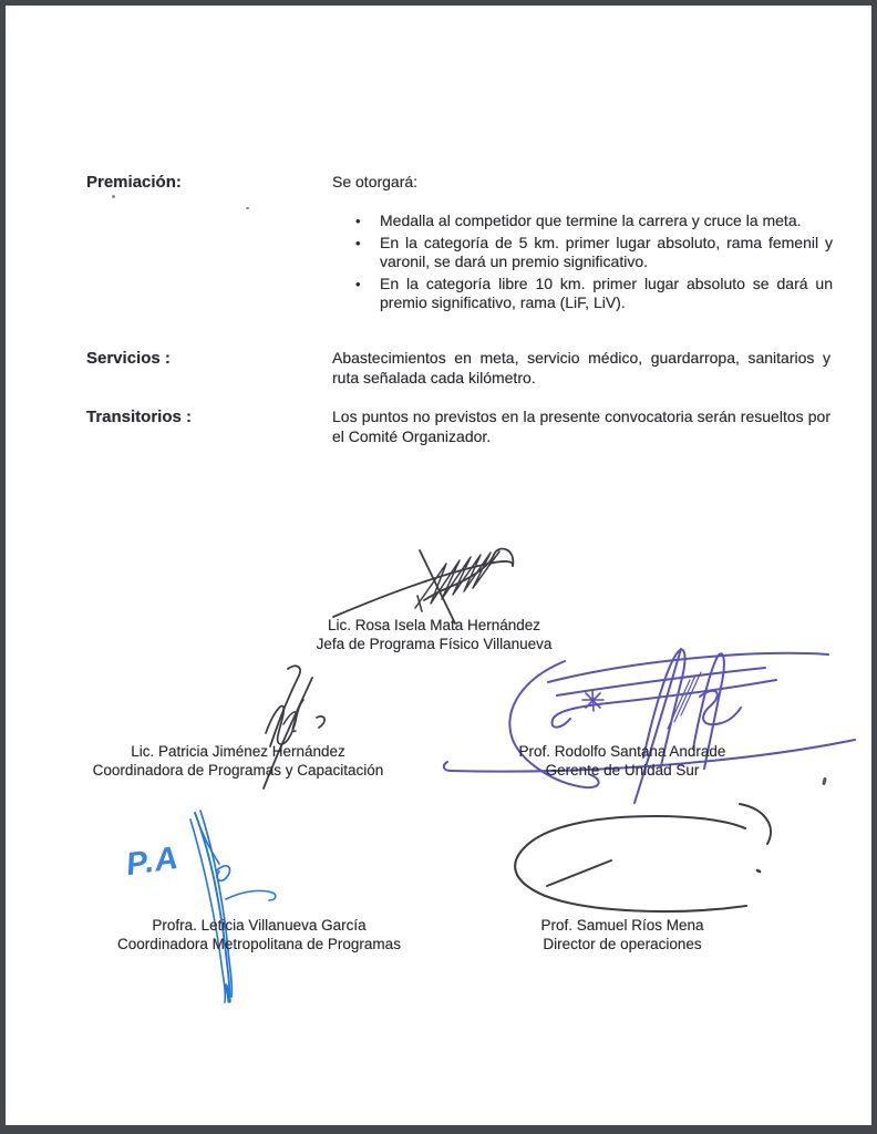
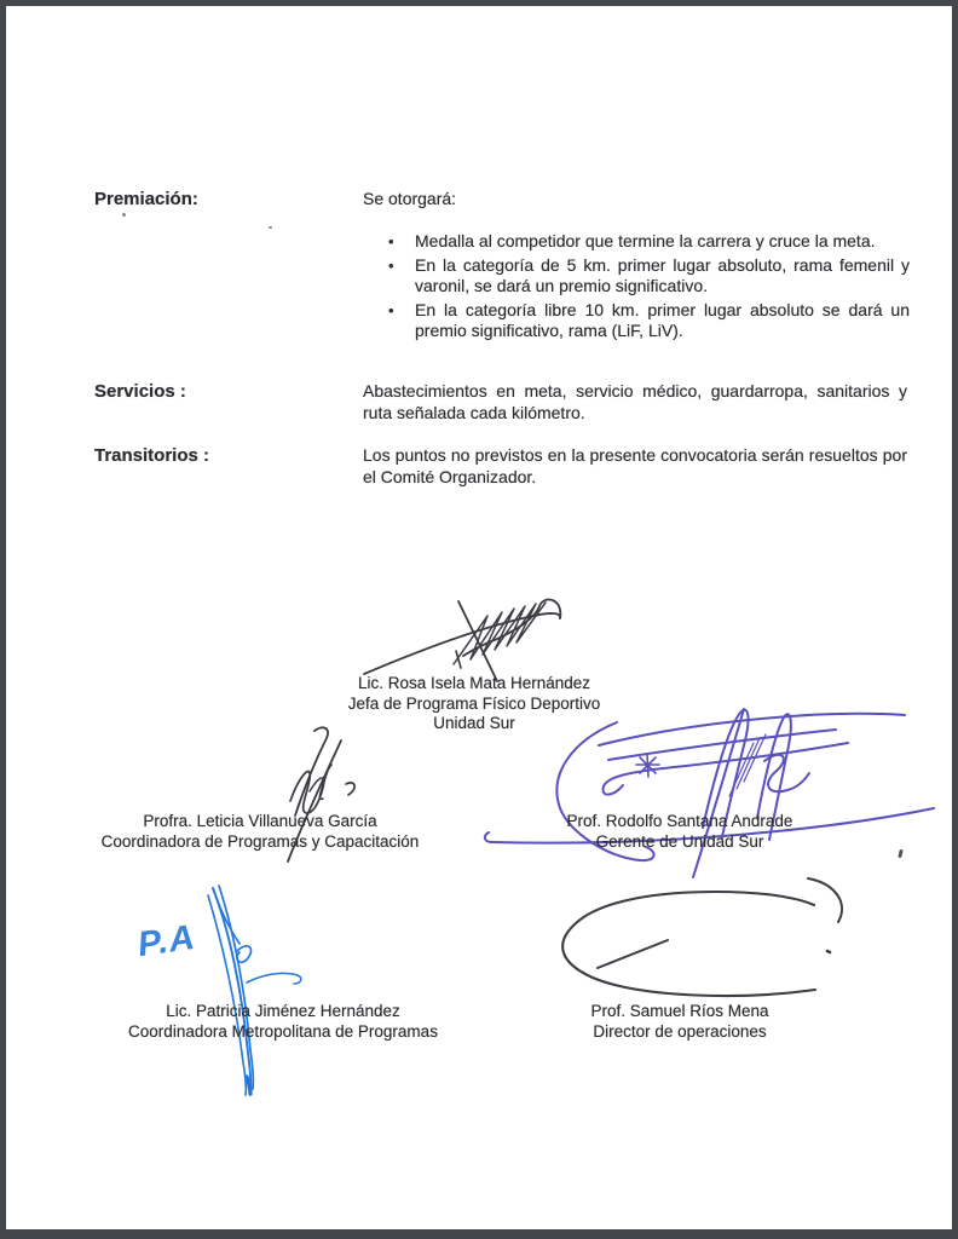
  Premiación:
  Se otorgará:
  •
  Medalla al competidor que termine la carrera y cruce la meta.
  •
  En la categoría de 5 km. primer lugar absoluto, rama femenil y varonil, se dará un premio significativo.
  •
  En la categoría libre 10 km. primer lugar absoluto se dará un premio significativo, rama (LiF, LiV).
  Servicios :
  Abastecimientos en meta, servicio médico, guardarropa, sanitarios y ruta señalada cada kilómetro.
  Transitorios :
  Los puntos no previstos en la presente convocatoria serán resueltos por el Comité Organizador.
  Lic. Rosa Isela Mata Hernández
- Jefa de Programa Físico Villanueva
+ Jefa de Programa Físico Deportivo
+ Unidad Sur
- Lic. Patricia Jiménez Hernández
+ Profra. Leticia Villanueva García
  Coordinadora de Programas y Capacitación
  Prof. Rodolfo Santana Andrade
  Gerente de Unidad Sur
- Profra. Leticia Villanueva García
+ Lic. Patricia Jiménez Hernández
  Coordinadora Metropolitana de Programas
  Prof. Samuel Ríos Mena
  Director de operaciones
